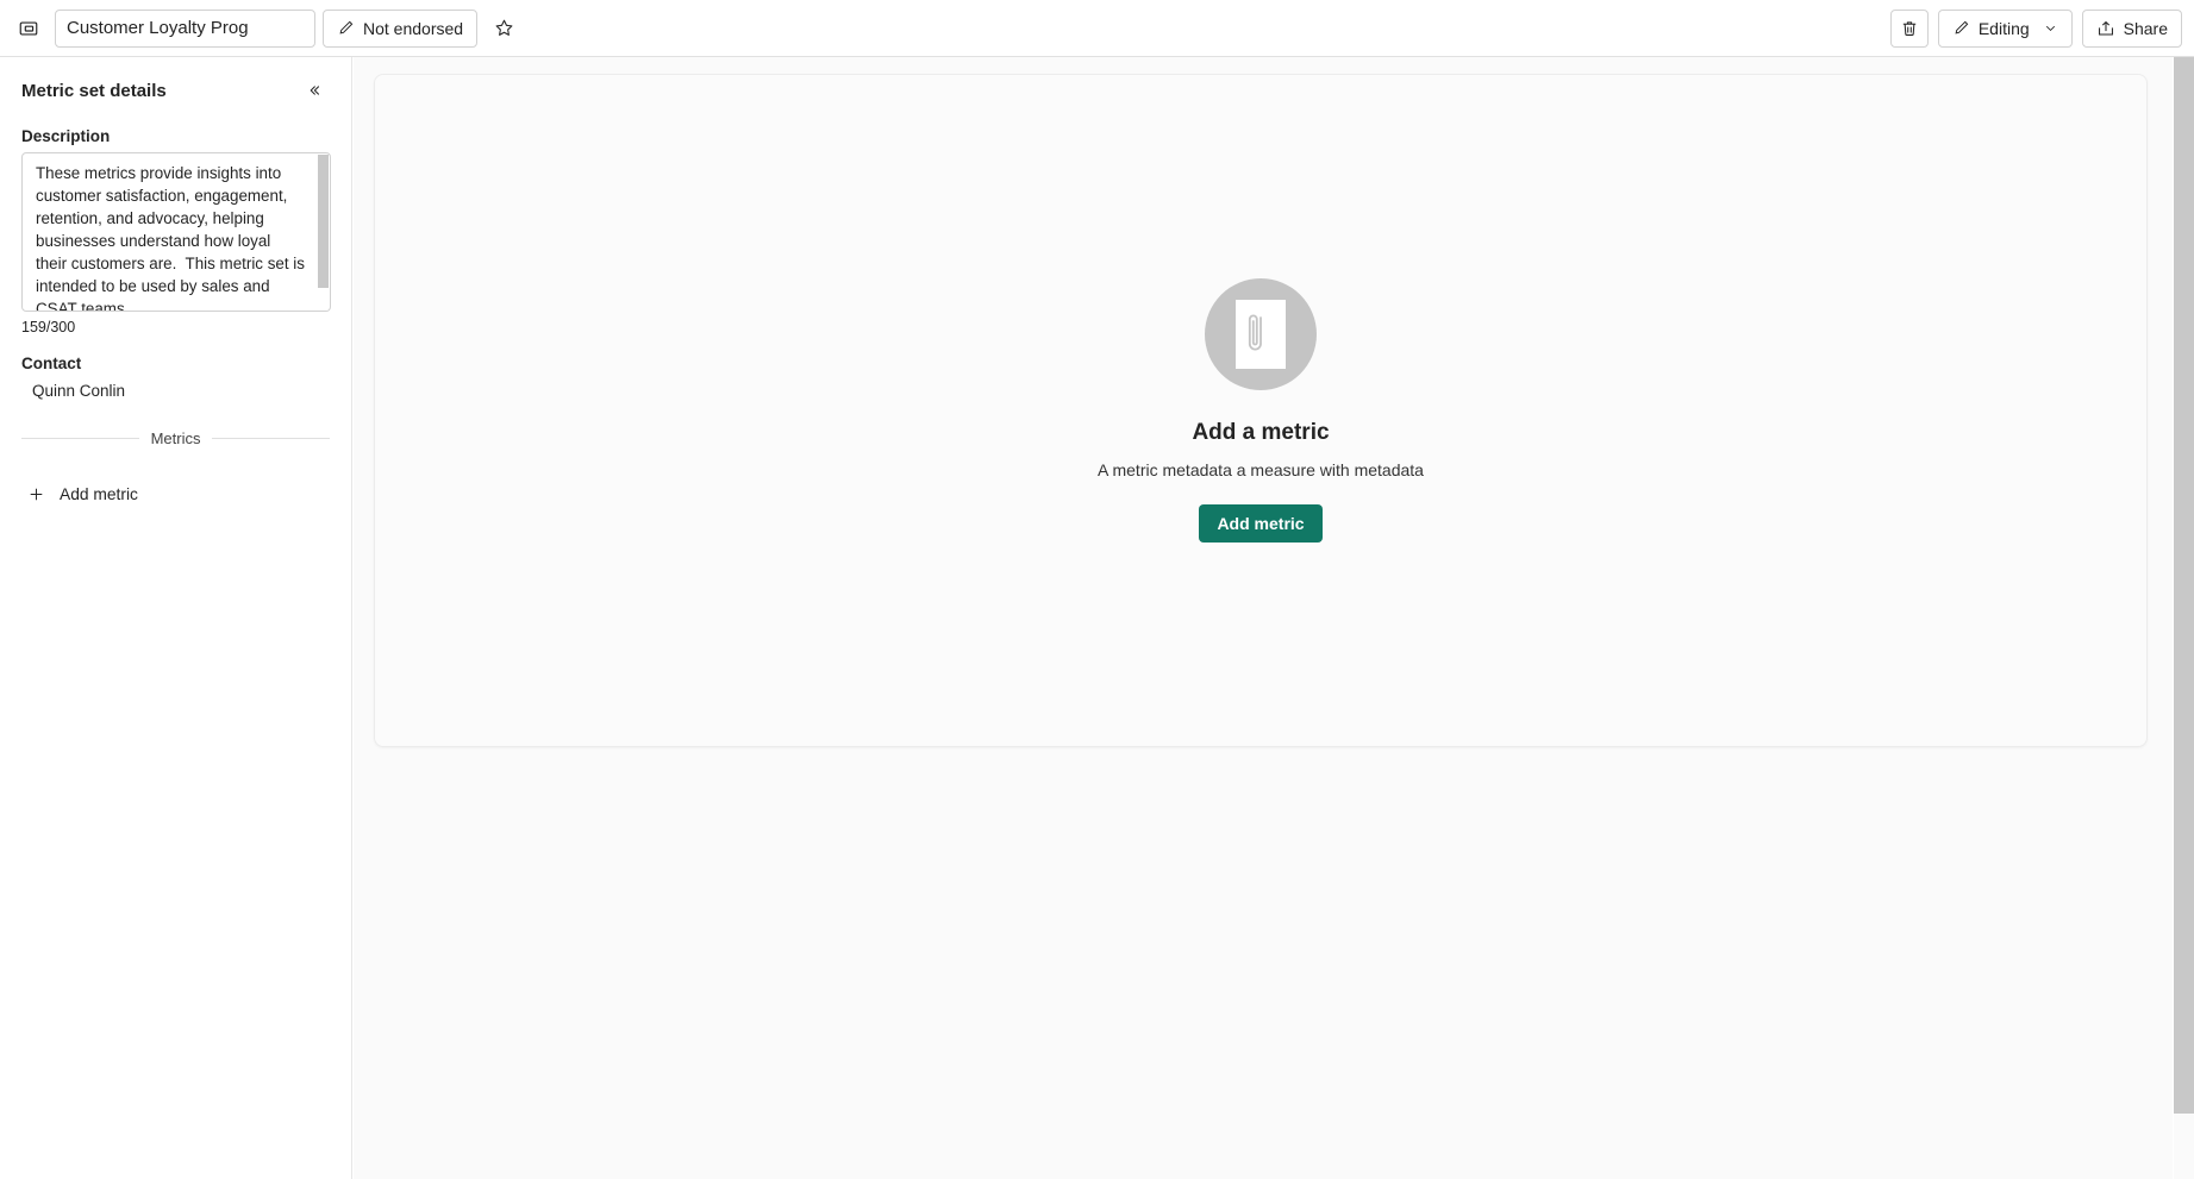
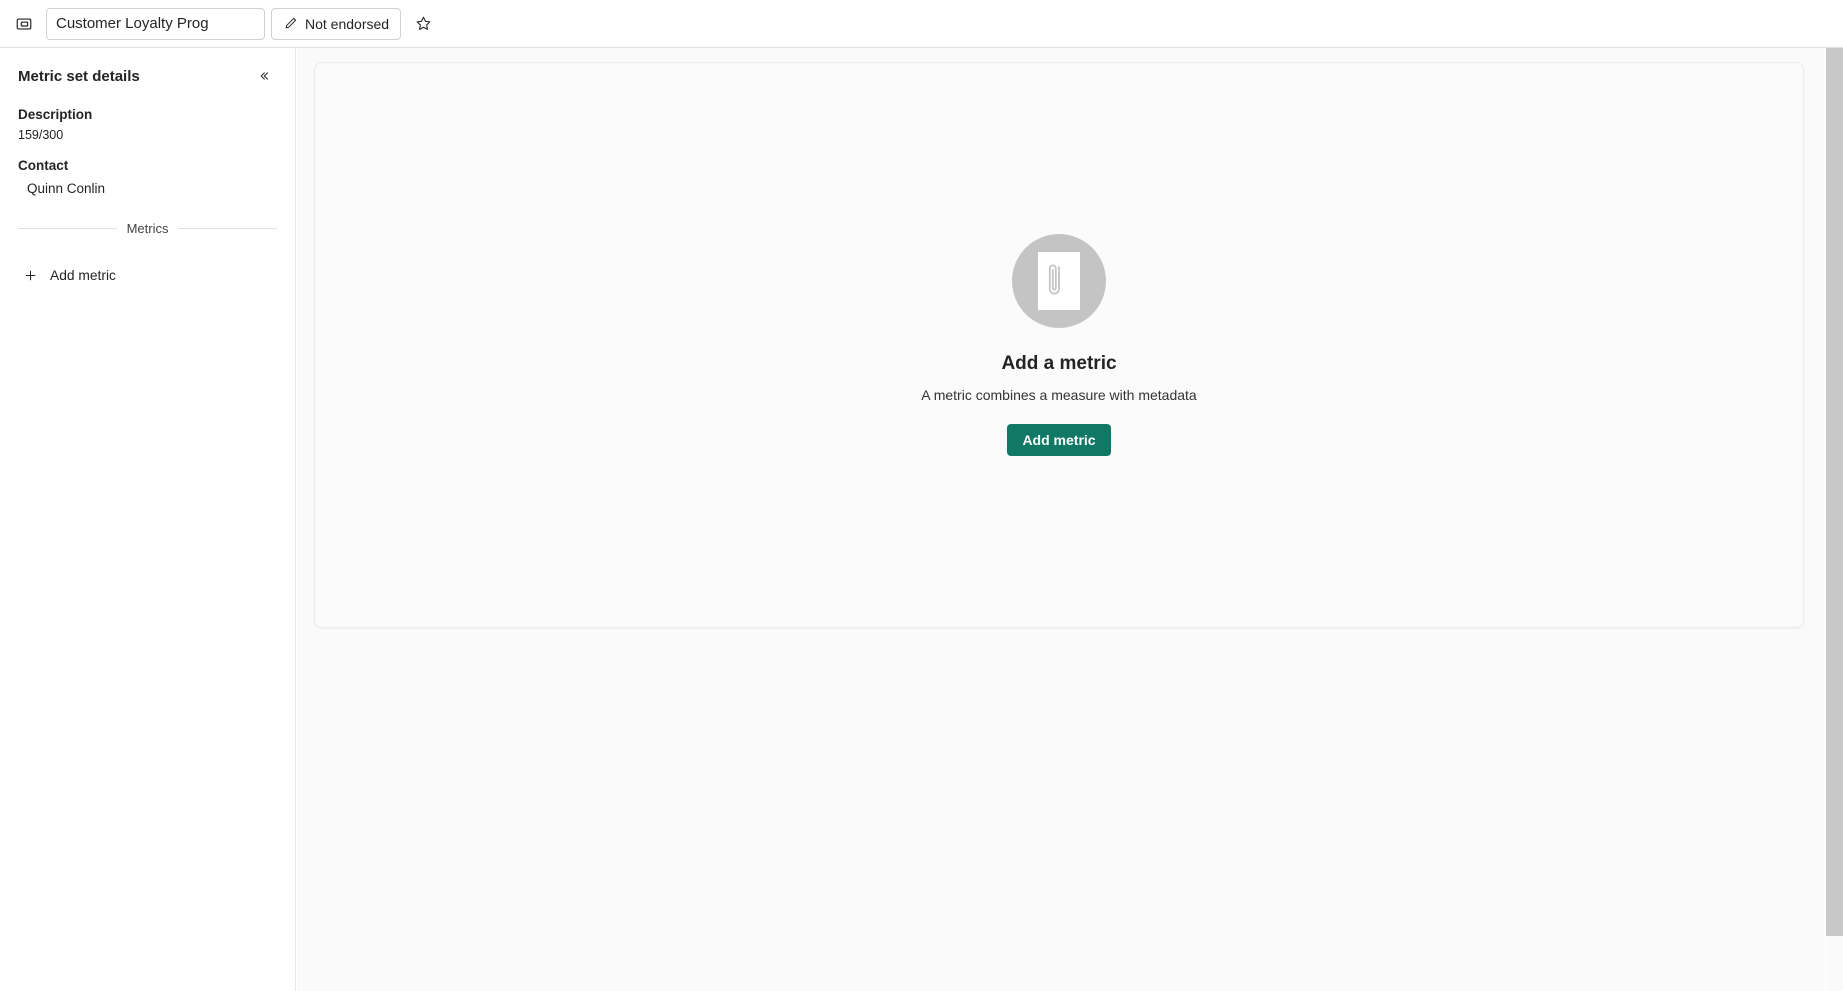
  Customer Loyalty Prog
  Not endorsed
- Editing
- Share
  Metric set details
  Description
- These metrics provide insights into customer satisfaction, engagement, retention, and advocacy, helping businesses understand how loyal their customers are. This metric set is intended to be used by sales and CSAT teams.
  159/300
  Contact
  Quinn Conlin
  Metrics
  Add metric
  Add a metric
- A metric metadata a measure with metadata
+ A metric combines a measure with metadata
  Add metric
